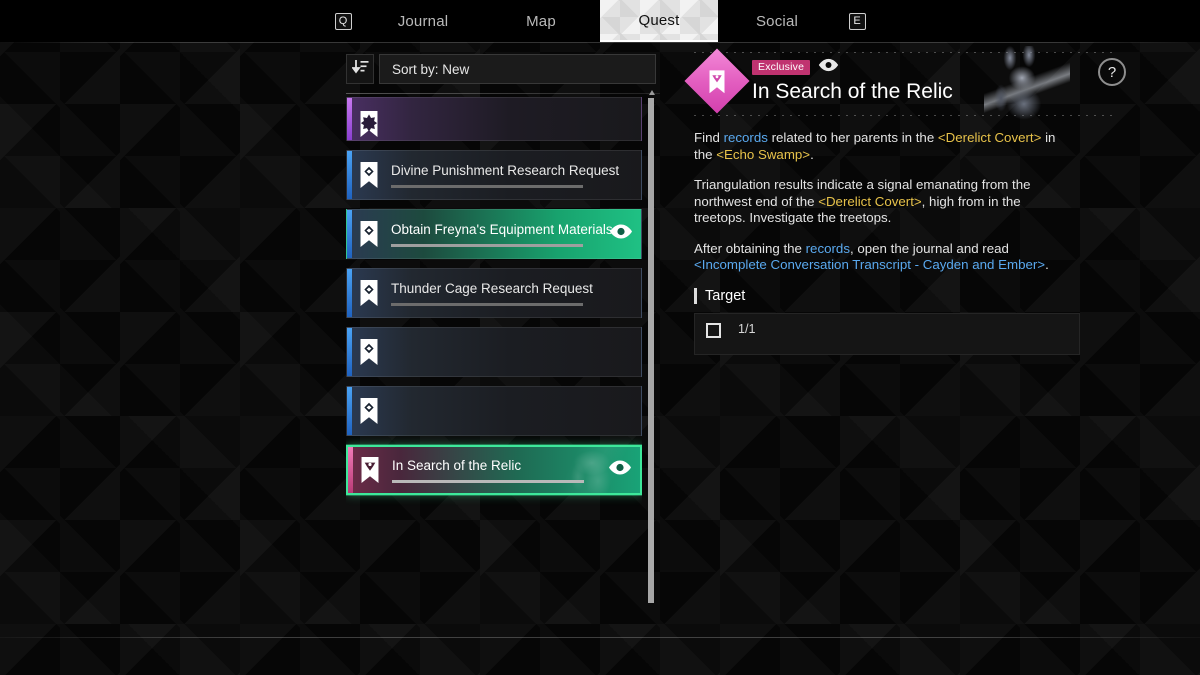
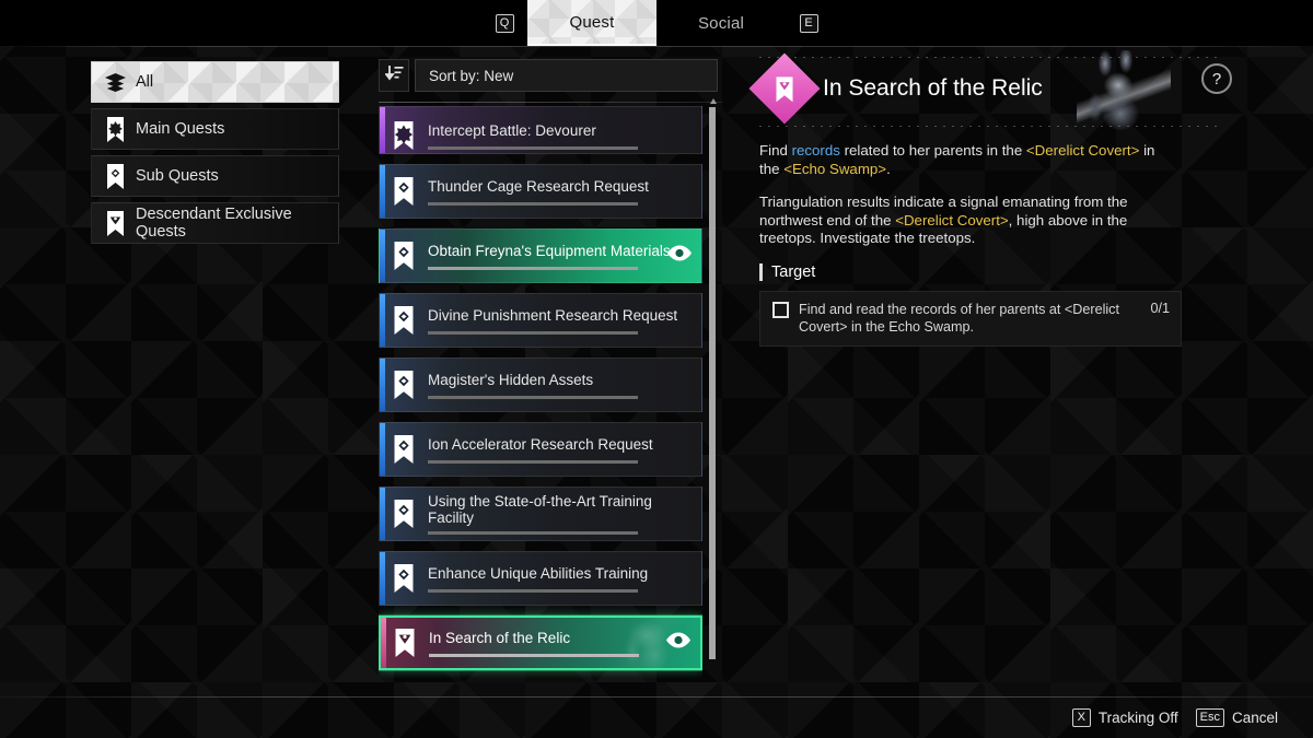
  Q
- Journal
- Map
  Quest
  Social
  E
+ All
+ Main Quests
+ Sub Quests
+ Descendant Exclusive Quests
  Sort by: New
+ Intercept Battle: Devourer
- Divine Punishment Research Request
+ Thunder Cage Research Request
  Obtain Freyna's Equipment Materials
- Thunder Cage Research Request
+ Divine Punishment Research Request
+ Magister's Hidden Assets
+ Ion Accelerator Research Request
+ Using the State-of-the-Art Training Facility
+ Enhance Unique Abilities Training
  In Search of the Relic
- Exclusive
  In Search of the Relic
  ?
  Find records related to her parents in the <Derelict Covert> in the <Echo Swamp>.
- Triangulation results indicate a signal emanating from the northwest end of the <Derelict Covert>, high from in the treetops. Investigate the treetops.
+ Triangulation results indicate a signal emanating from the northwest end of the <Derelict Covert>, high above in the treetops. Investigate the treetops.
- After obtaining the records, open the journal and read <Incomplete Conversation Transcript - Cayden and Ember>.
  Target
+ Find and read the records of her parents at <Derelict Covert> in the Echo Swamp.
- 1/1
+ 0/1
+ X
+ Tracking Off
+ Esc
+ Cancel
